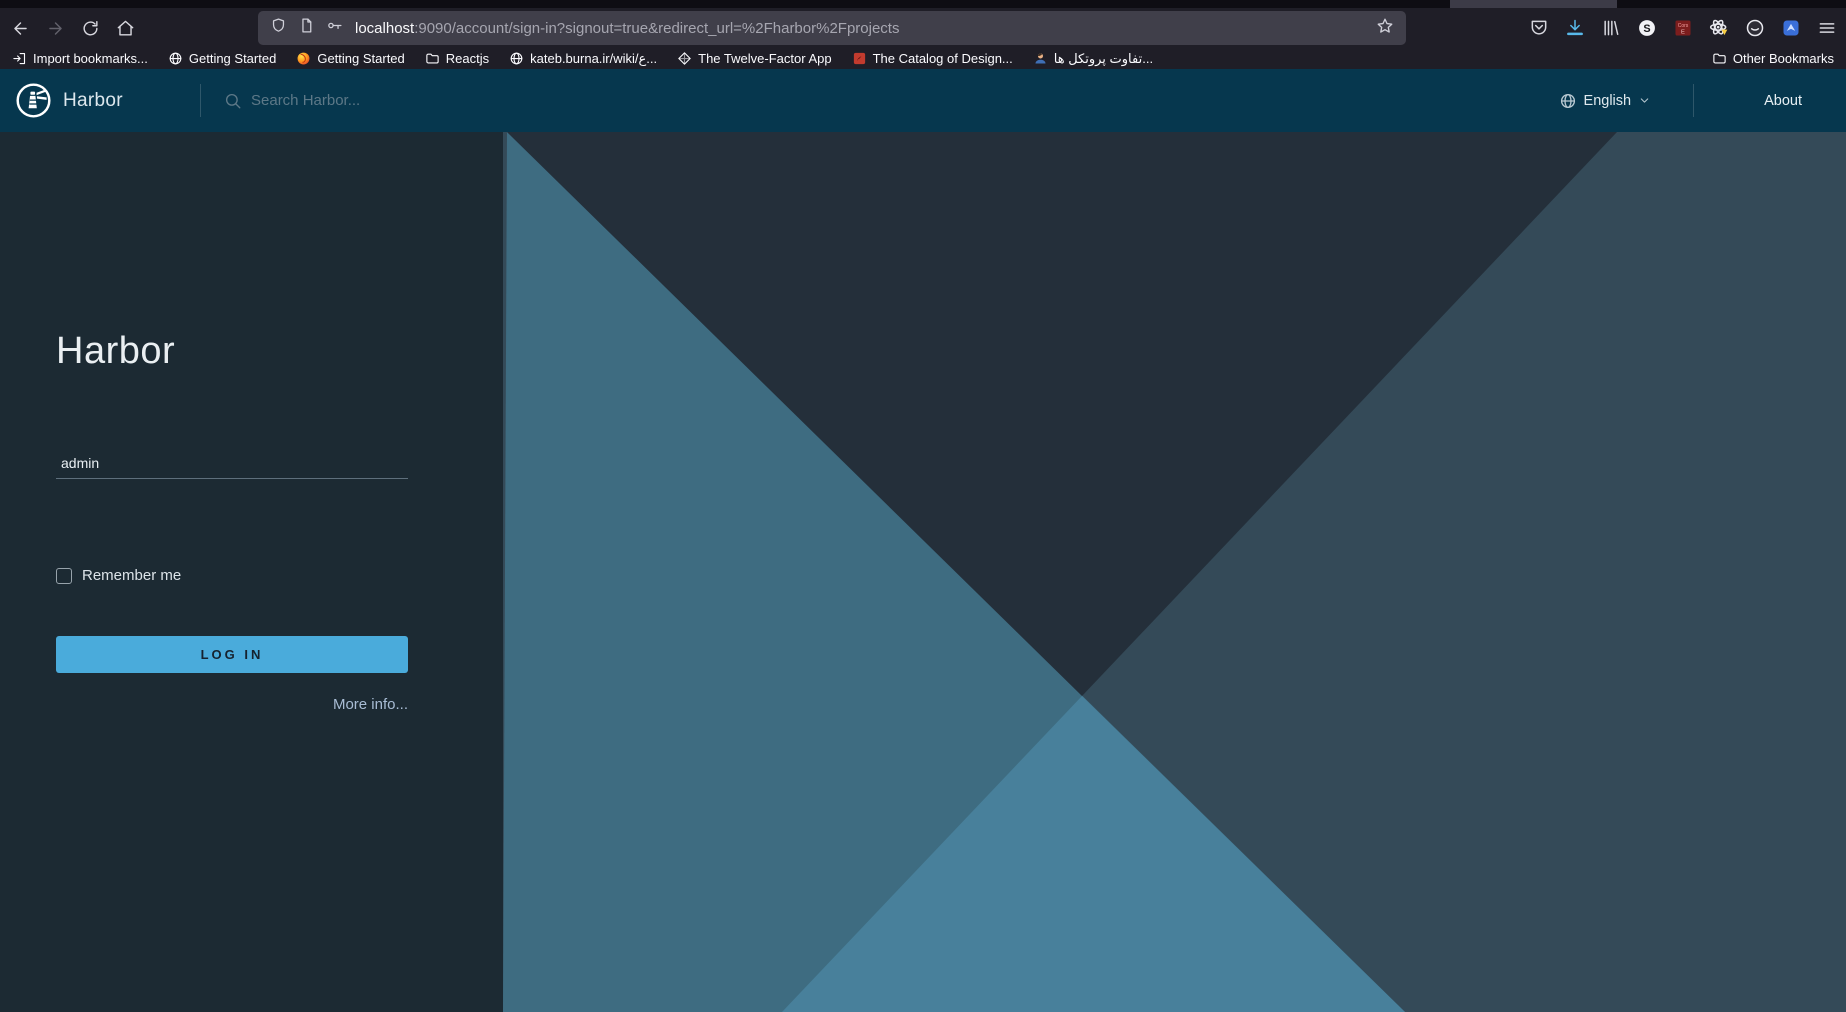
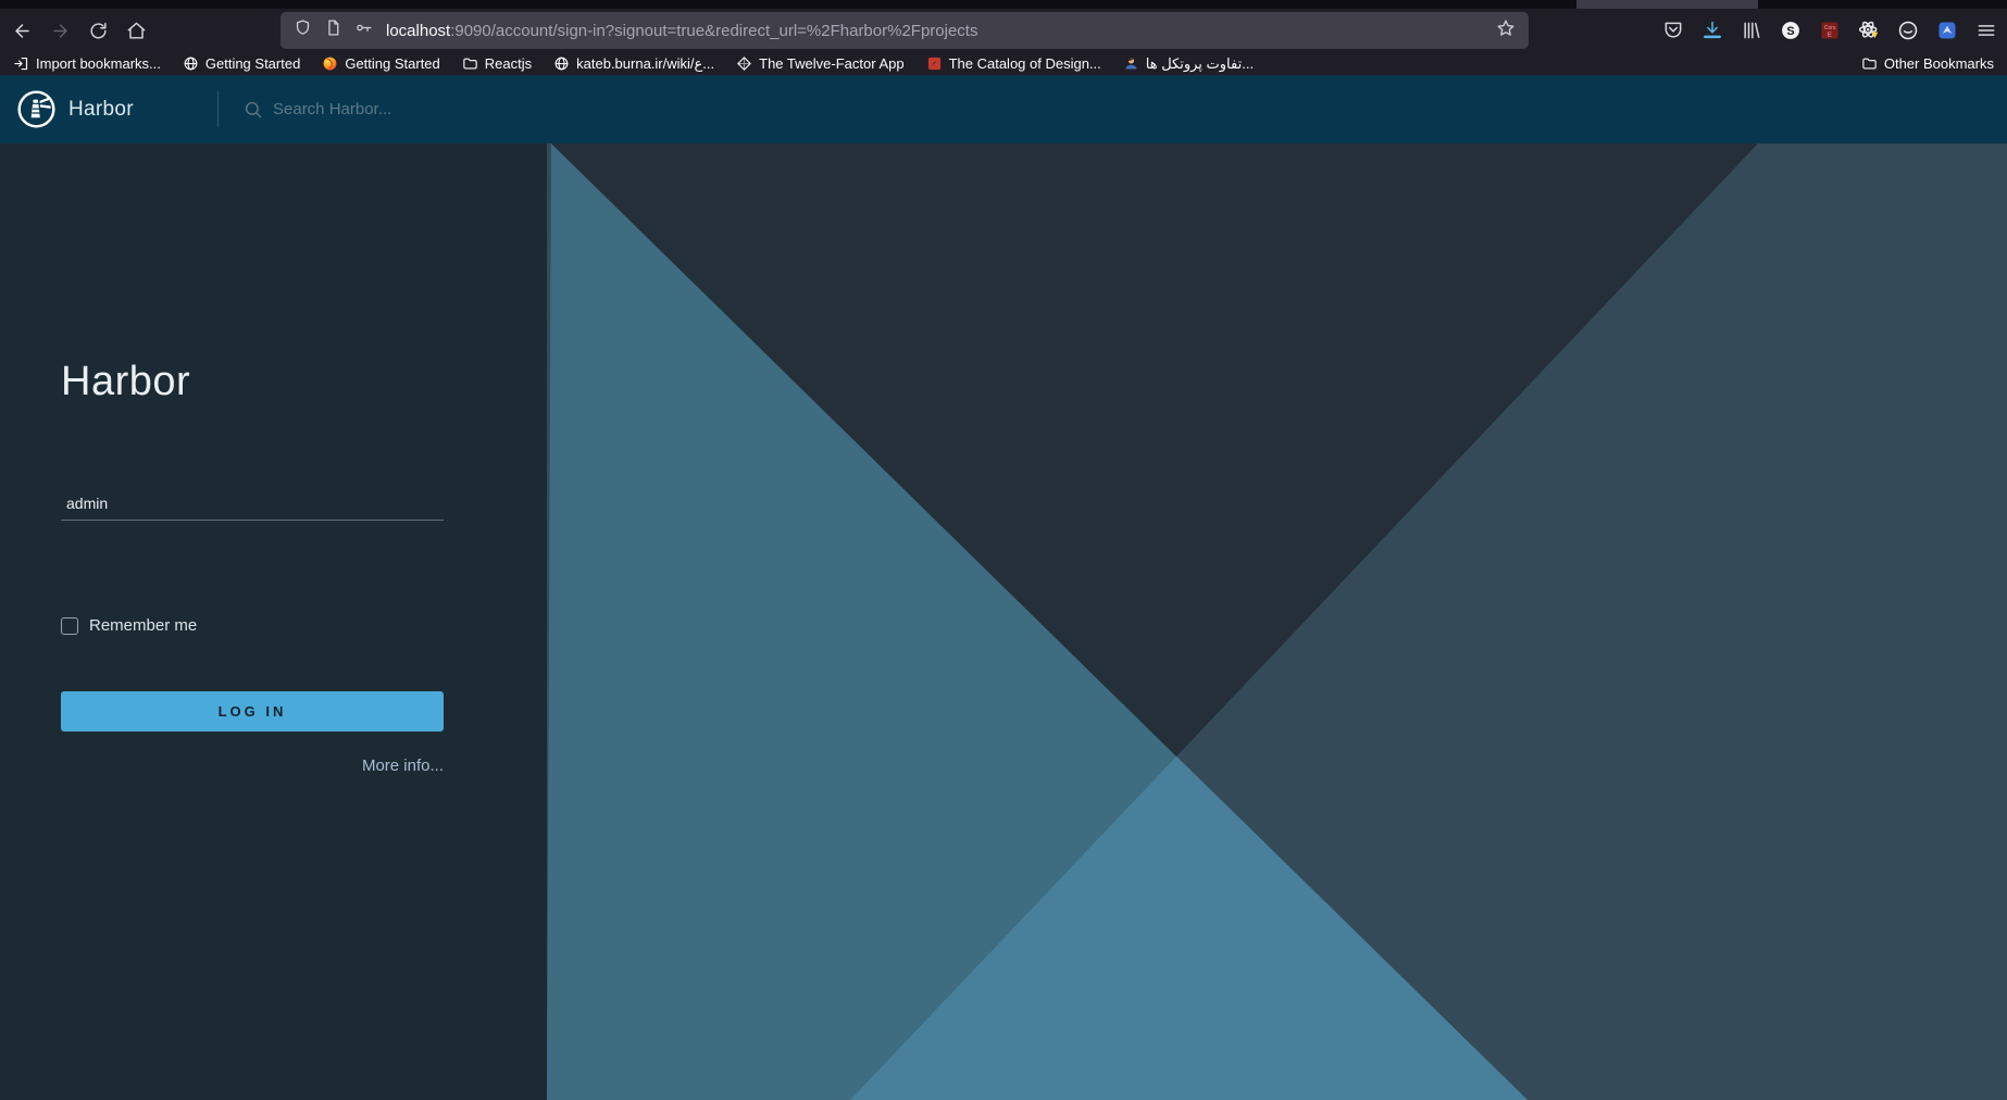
  localhost:9090/account/sign-in?signout=true&redirect_url=%2Fharbor%2Fprojects
  S
  Import bookmarks...
  Getting Started
  Getting Started
  Reactjs
  kateb.burna.ir/wiki/ع...
  The Twelve-Factor App
  The Catalog of Design...
  تفاوت پروتکل ها...
  Other Bookmarks
  Harbor
  Search Harbor...
- English
- About
  Harbor
  admin
  Remember me
  LOG IN
  More info...
